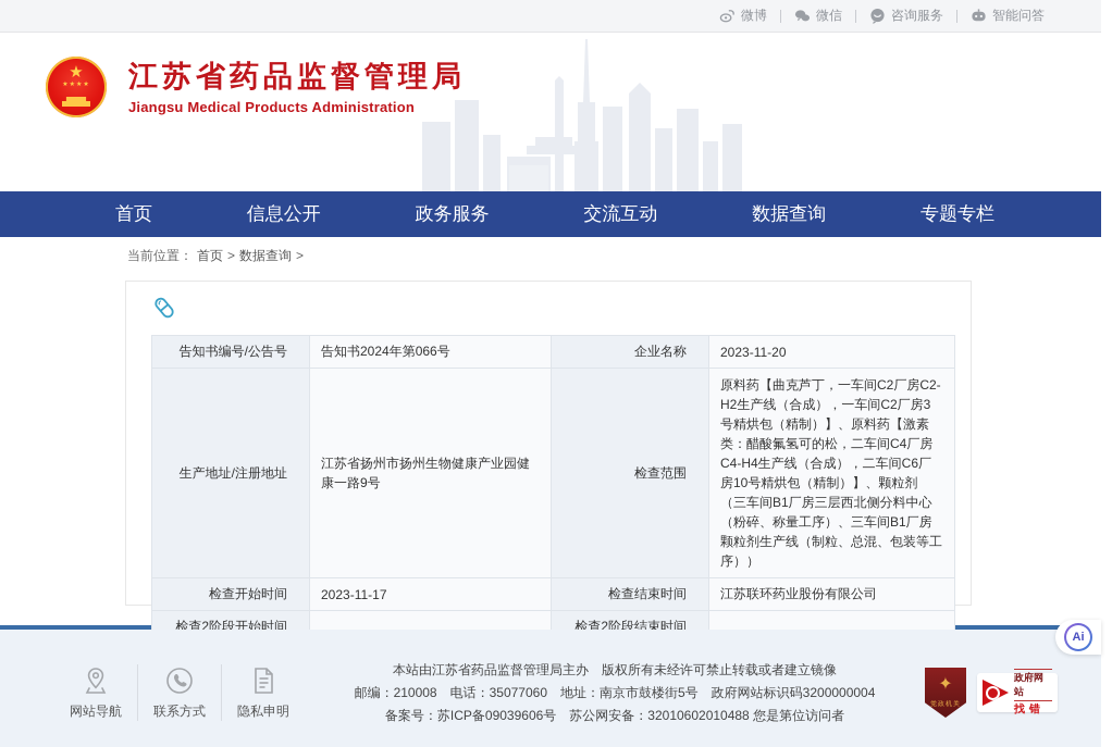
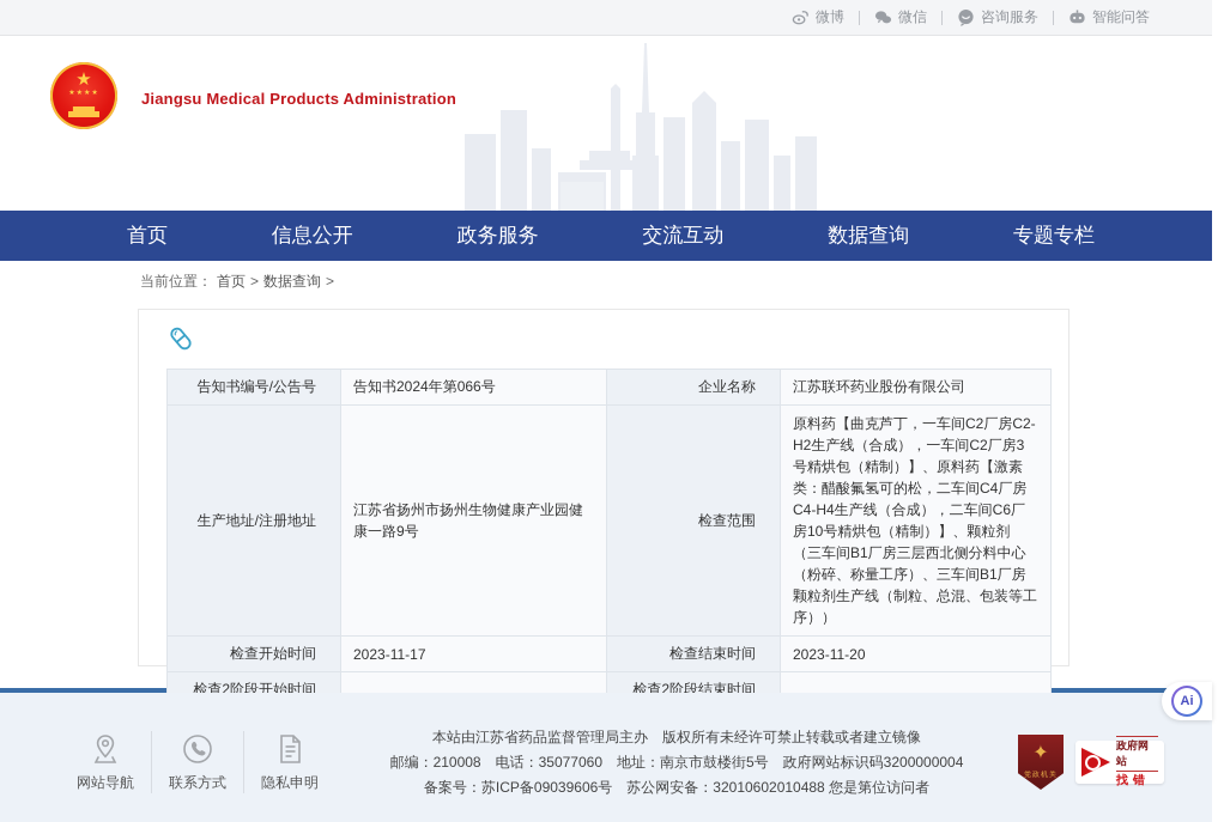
  微博
  微信
  咨询服务
  智能问答
  ★
- 江苏省药品监督管理局
  Jiangsu Medical Products Administration
  首页
  信息公开
  政务服务
  交流互动
  数据查询
  专题专栏
  当前位置：
  首页
  >
  数据查询
  >
- 告知书编号/公告号	告知书2024年第066号	企业名称	2023-11-20
+ 告知书编号/公告号	告知书2024年第066号	企业名称	江苏联环药业股份有限公司
  生产地址/注册地址	江苏省扬州市扬州生物健康产业园健康一路9号	检查范围	原料药【曲克芦丁，一车间C2厂房C2-H2生产线（合成），一车间C2厂房3号精烘包（精制）】、原料药【激素类：醋酸氟氢可的松，二车间C4厂房C4-H4生产线（合成），二车间C6厂房10号精烘包（精制）】、颗粒剂（三车间B1厂房三层西北侧分料中心（粉碎、称量工序）、三车间B1厂房颗粒剂生产线（制粒、总混、包装等工序））
- 检查开始时间	2023-11-17	检查结束时间	江苏联环药业股份有限公司
+ 检查开始时间	2023-11-17	检查结束时间	2023-11-20
  检查2阶段开始时间		检查2阶段结束时间
  网站导航
  联系方式
  隐私申明
  本站由江苏省药品监督管理局主办 版权所有未经许可禁止转载或者建立镜像
  邮编：210008 电话：35077060 地址：南京市鼓楼街5号 政府网站标识码3200000004
  备案号：苏ICP备09039606号 苏公网安备：32010602010488 您是第位访问者
  ✦
  政府网站
  找错
  Ai
